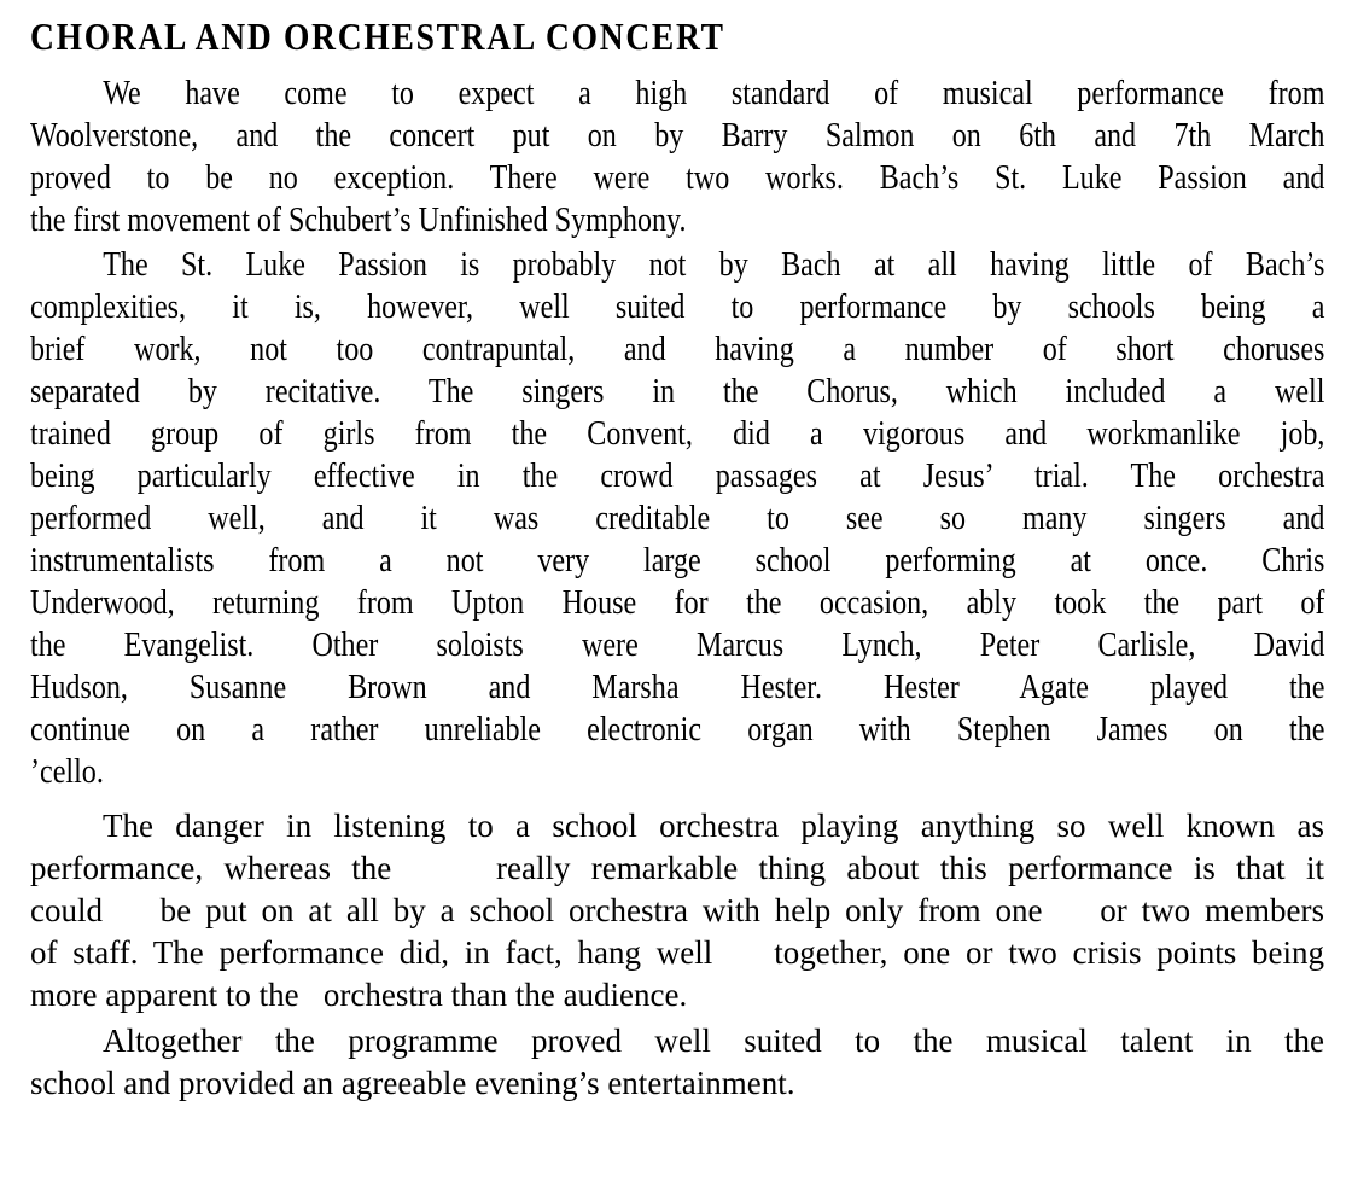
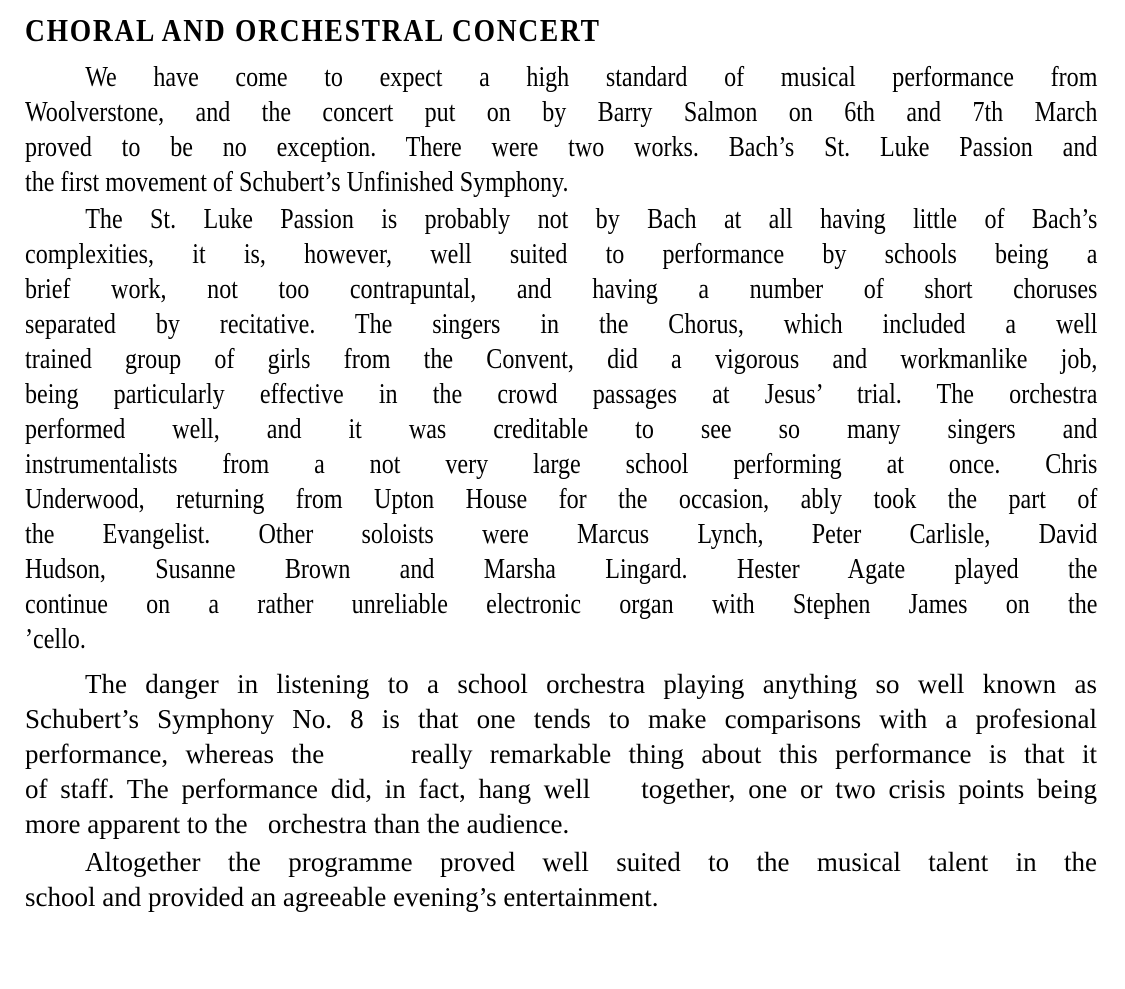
  CHORAL AND ORCHESTRAL CONCERT
  We have come to expect a high standard of musical performance from
  Woolverstone, and the concert put on by Barry Salmon on 6th and 7th March
  proved to be no exception. There were two works. Bach’s St. Luke Passion and
  the first movement of Schubert’s Unfinished Symphony.
  The St. Luke Passion is probably not by Bach at all having little of Bach’s
  complexities, it is, however, well suited to performance by schools being a
  brief work, not too contrapuntal, and having a number of short choruses
  separated by recitative. The singers in the Chorus, which included a well
  trained group of girls from the Convent, did a vigorous and workmanlike job,
  being particularly effective in the crowd passages at Jesus’ trial. The orchestra
  performed well, and it was creditable to see so many singers and
  instrumentalists from a not very large school performing at once. Chris
  Underwood, returning from Upton House for the occasion, ably took the part of
  the Evangelist. Other soloists were Marcus Lynch, Peter Carlisle, David
- Hudson, Susanne Brown and Marsha Hester. Hester Agate played the
+ Hudson, Susanne Brown and Marsha Lingard. Hester Agate played the
  continue on a rather unreliable electronic organ with Stephen James on the
  ’cello.
  The danger in listening to a school orchestra playing anything so well known as
+ Schubert’s Symphony No. 8 is that one tends to make comparisons with a profesional
  performance, whereas the really remarkable thing about this performance is that it
- could be put on at all by a school orchestra with help only from one or two members
  of staff. The performance did, in fact, hang well together, one or two crisis points being
  more apparent to the orchestra than the audience.
  Altogether the programme proved well suited to the musical talent in the
  school and provided an agreeable evening’s entertainment.
